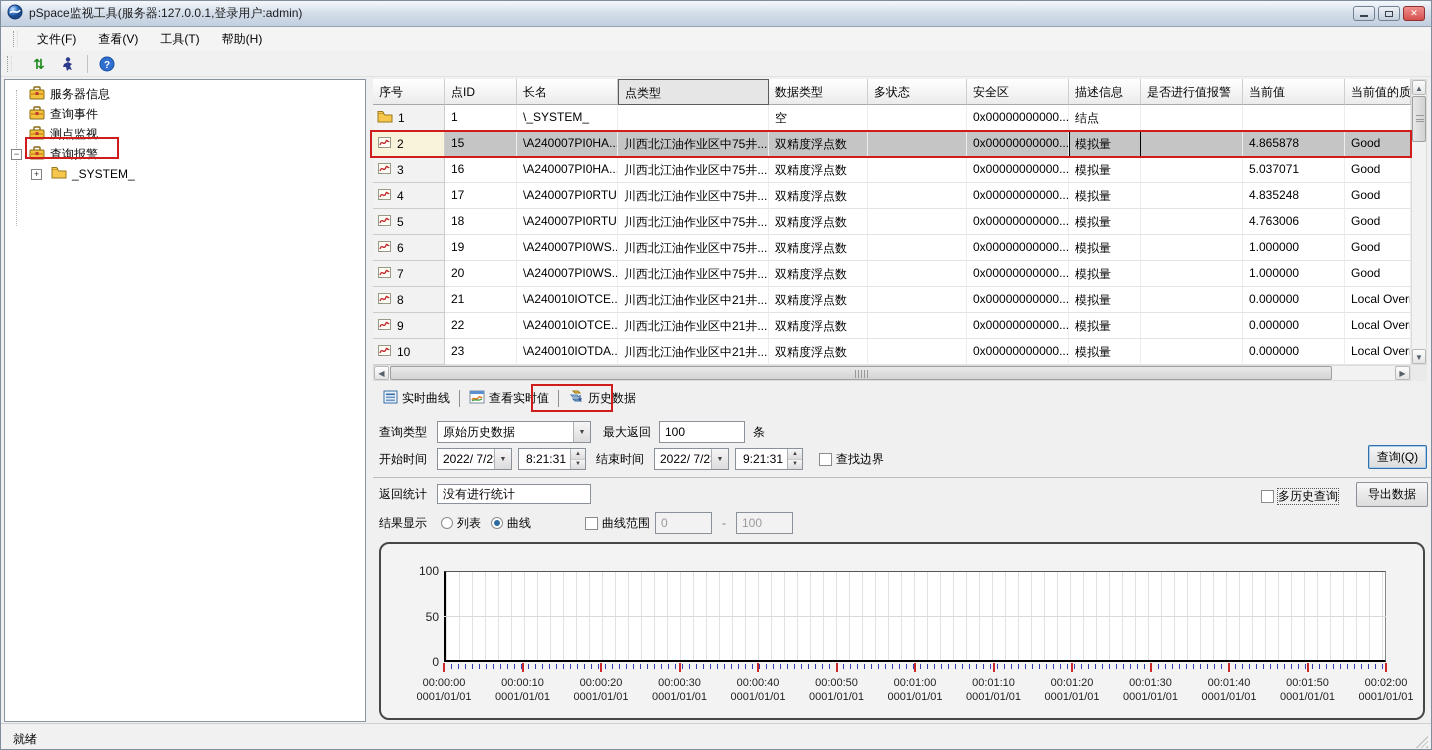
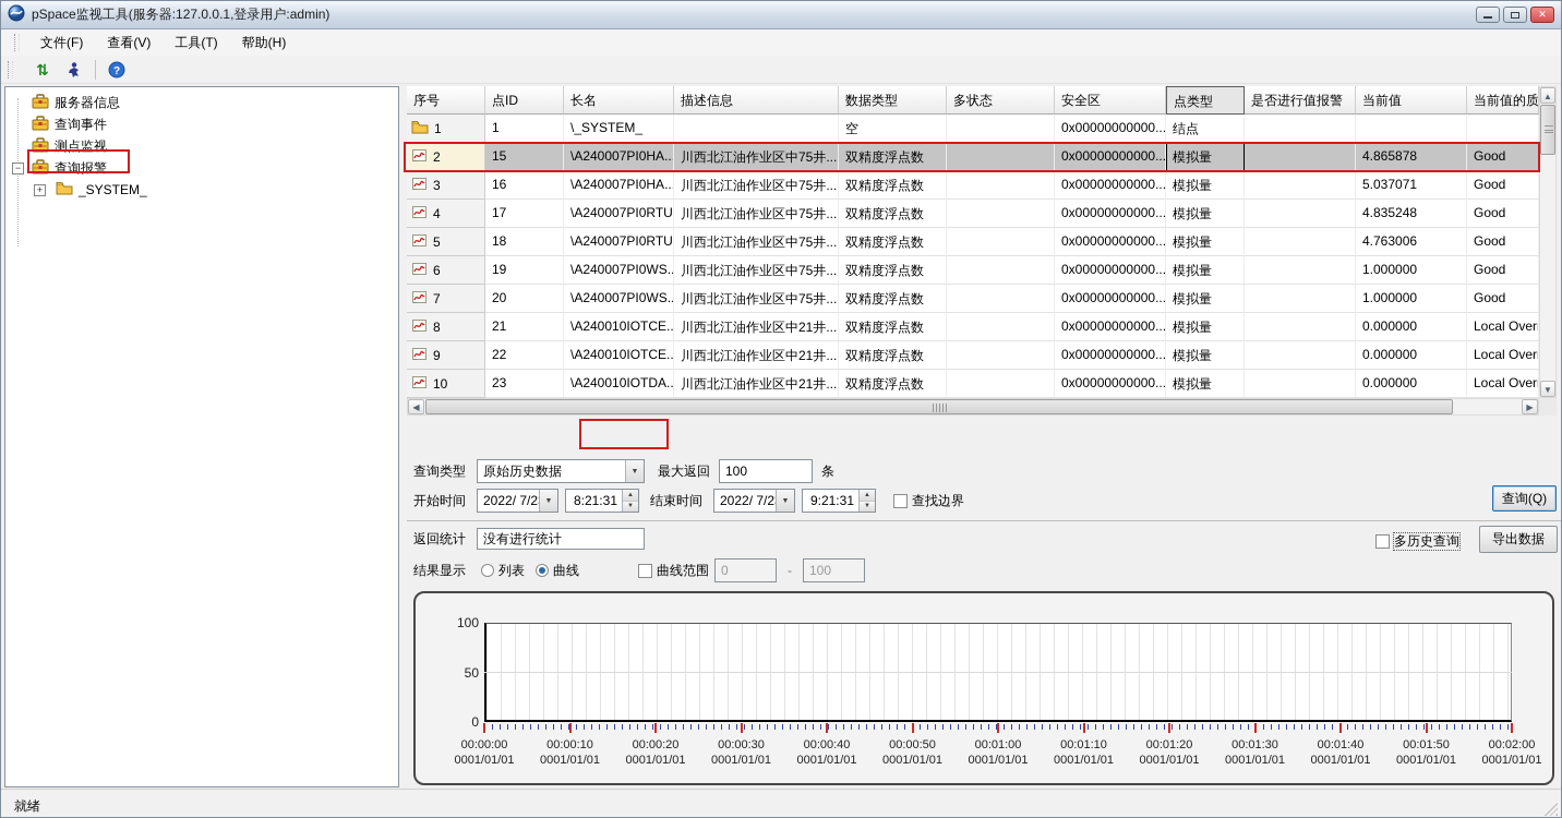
  pSpace监视工具(服务器:127.0.0.1,登录用户:admin)
  ✕
  文件(F) 查看(V) 工具(T) 帮助(H)
  ⇅
  ?
  服务器信息
  查询事件
  测点监视
  −
  查询报警
  +
  _SYSTEM_
  序号
  点ID
  长名
- 点类型
+ 描述信息
  数据类型
  多状态
  安全区
- 描述信息
+ 点类型
  是否进行值报警
  当前值
  当前值的质
  1
  1
  \_SYSTEM_
  空
  0x00000000000...
  结点
  2
  15
  \A240007PI0HA..
  川西北江油作业区中75井...
  双精度浮点数
  0x00000000000...
  模拟量
  4.865878
  Good
  3
  16
  \A240007PI0HA..
  川西北江油作业区中75井...
  双精度浮点数
  0x00000000000...
  模拟量
  5.037071
  Good
  4
  17
  \A240007PI0RTU
  川西北江油作业区中75井...
  双精度浮点数
  0x00000000000...
  模拟量
  4.835248
  Good
  5
  18
  \A240007PI0RTU
  川西北江油作业区中75井...
  双精度浮点数
  0x00000000000...
  模拟量
  4.763006
  Good
  6
  19
  \A240007PI0WS..
  川西北江油作业区中75井...
  双精度浮点数
  0x00000000000...
  模拟量
  1.000000
  Good
  7
  20
  \A240007PI0WS..
  川西北江油作业区中75井...
  双精度浮点数
  0x00000000000...
  模拟量
  1.000000
  Good
  8
  21
  \A240010IOTCE..
  川西北江油作业区中21井...
  双精度浮点数
  0x00000000000...
  模拟量
  0.000000
  Local Over
  9
  22
  \A240010IOTCE..
  川西北江油作业区中21井...
  双精度浮点数
  0x00000000000...
  模拟量
  0.000000
  Local Over
  10
  23
  \A240010IOTDA..
  川西北江油作业区中21井...
  双精度浮点数
  0x00000000000...
  模拟量
  0.000000
  Local Over
  ▲
  ▼
  ◀
  ▶
- 实时曲线
- 查看实时值
- 历史数据
  查询类型
  原始历史数据
  最大返回
  100
  条
  开始时间
  2022/ 7/2
  8:21:31
  结束时间
  2022/ 7/2
  9:21:31
  查找边界
  查询(Q)
  返回统计
  没有进行统计
  多历史查询
  导出数据
  结果显示
  列表
  曲线
  曲线范围
  0
  -
  100
  0
  50
  100
  00:00:00
  0001/01/01
  00:00:10
  0001/01/01
  00:00:20
  0001/01/01
  00:00:30
  0001/01/01
  00:00:40
  0001/01/01
  00:00:50
  0001/01/01
  00:01:00
  0001/01/01
  00:01:10
  0001/01/01
  00:01:20
  0001/01/01
  00:01:30
  0001/01/01
  00:01:40
  0001/01/01
  00:01:50
  0001/01/01
  00:02:00
  0001/01/01
  就绪
